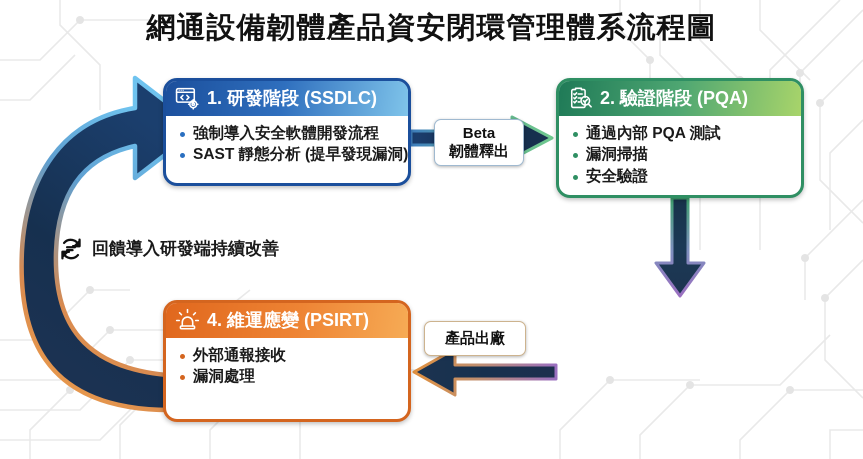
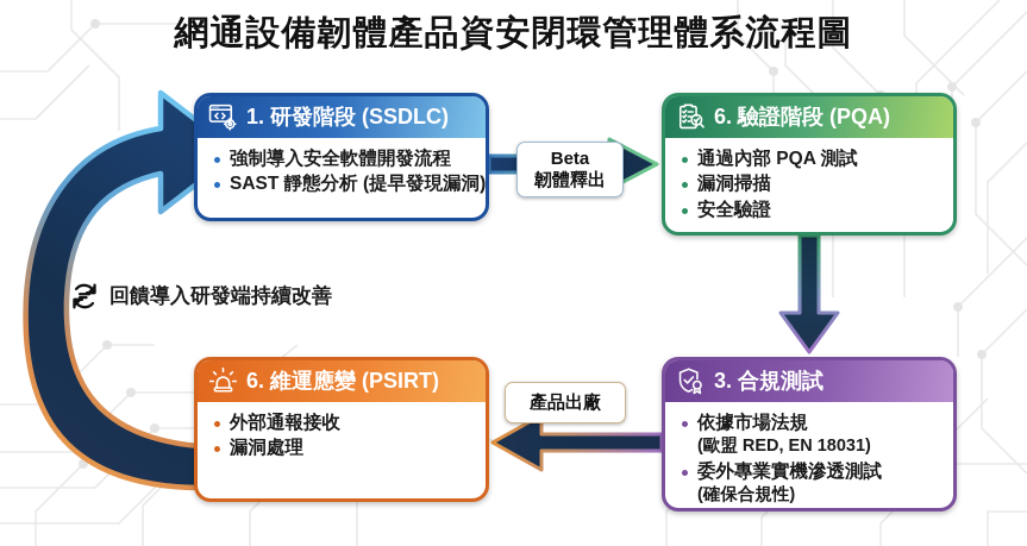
  網通設備韌體產品資安閉環管理體系流程圖
  1. 研發階段 (SSDLC)
  強制導入安全軟體開發流程
  SAST 靜態分析 (提早發現漏洞)
- 2. 驗證階段 (PQA)
+ 6. 驗證階段 (PQA)
  通過內部 PQA 測試
  漏洞掃描
  安全驗證
+ 3. 合規測試
+ 依據市場法規
+ (歐盟 RED, EN 18031)
+ 委外專業實機滲透測試
+ (確保合規性)
- 4. 維運應變 (PSIRT)
+ 6. 維運應變 (PSIRT)
  外部通報接收
  漏洞處理
  Beta
  韌體釋出
  產品出廠
  回饋導入研發端持續改善
